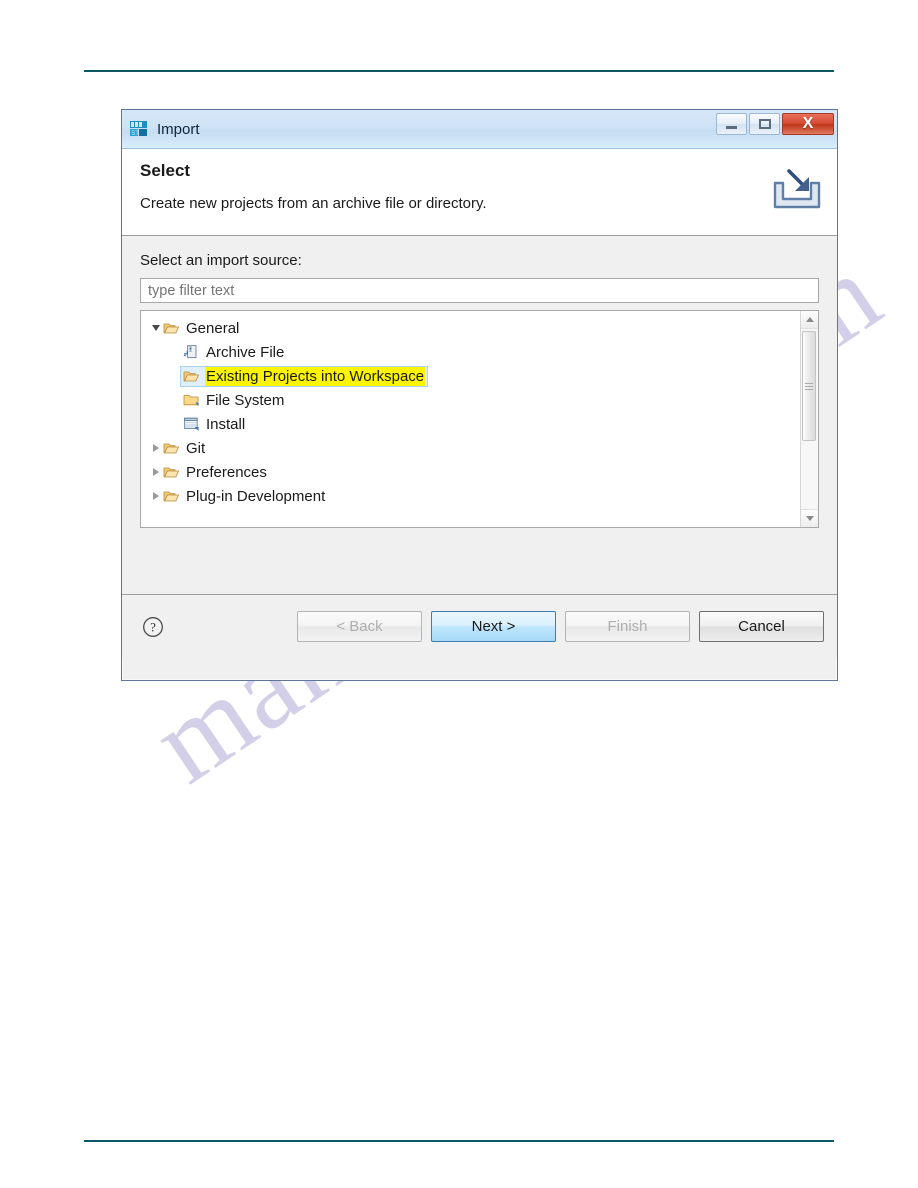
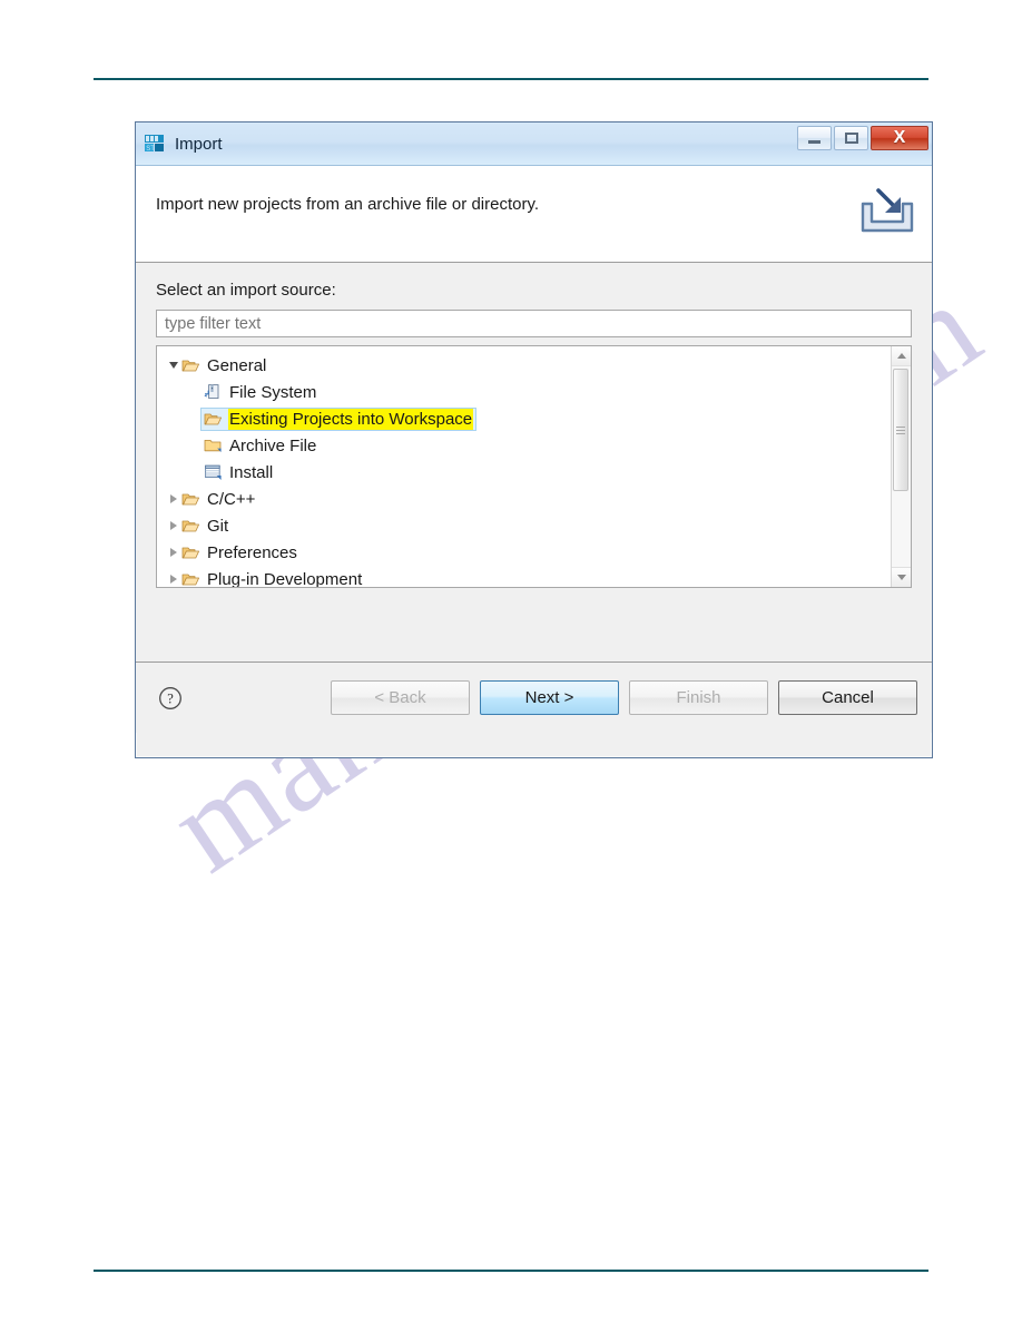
  Import
  X
- Select
- Create new projects from an archive file or directory.
+ Import new projects from an archive file or directory.
  Select an import source:
  type filter text
  General
- Archive File
+ File System
  Existing Projects into Workspace
- File System
+ Archive File
  Install
+ C/C++
  Git
  Preferences
  Plug-in Development
  ?
  < Back
  Next >
  Finish
  Cancel
